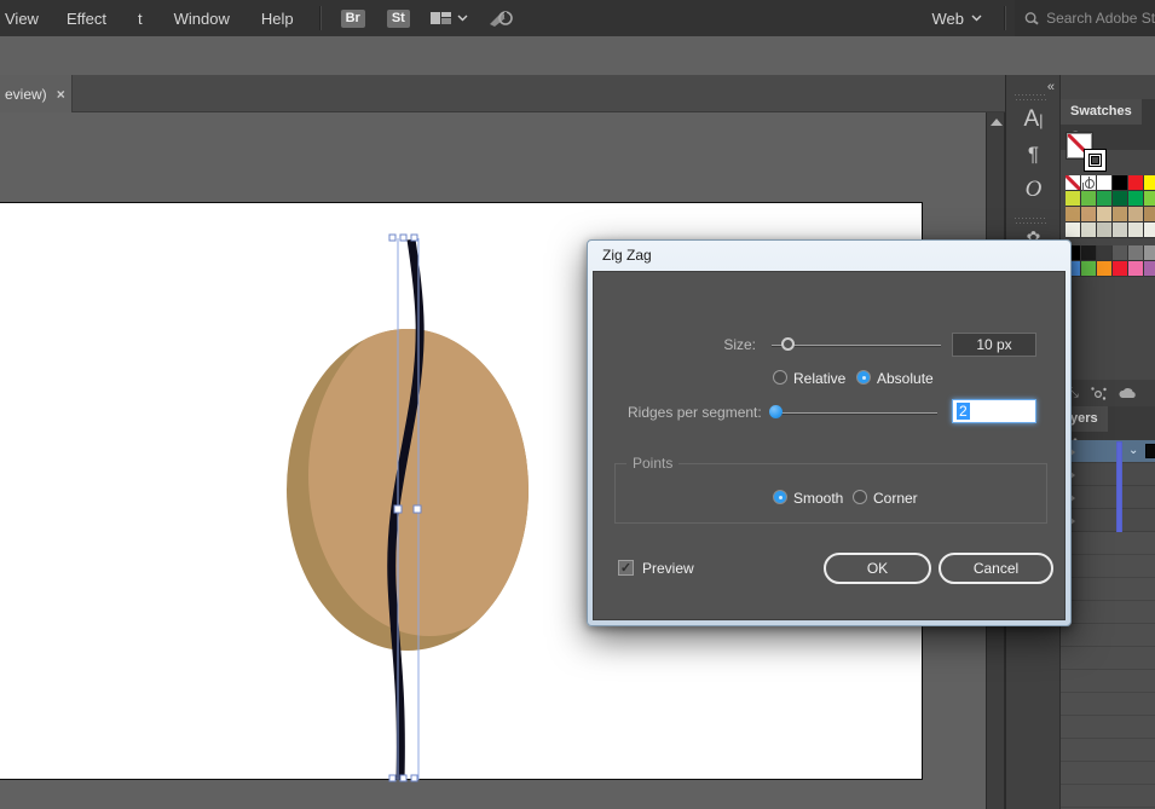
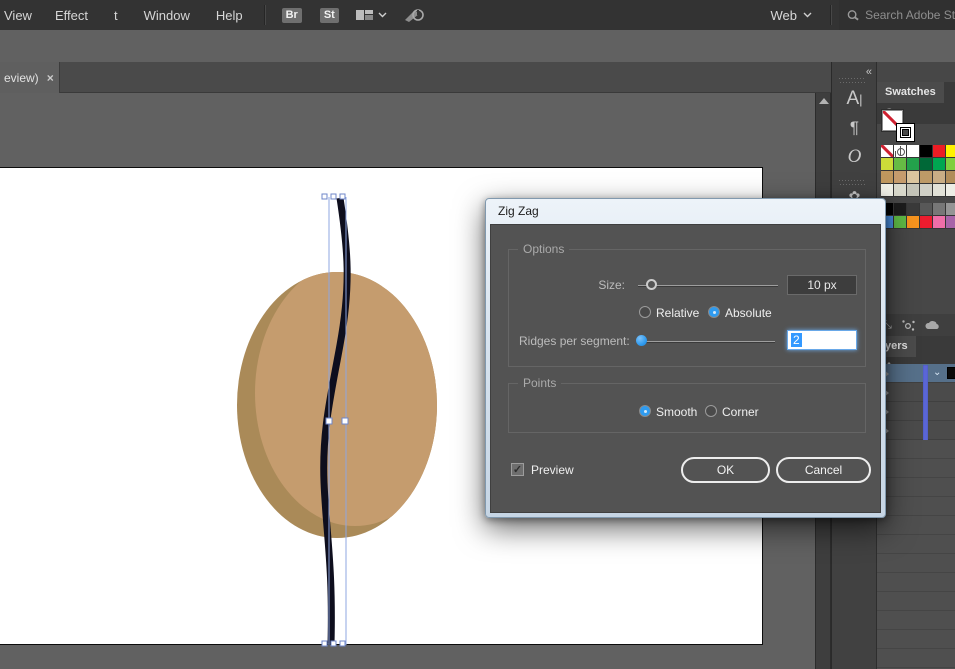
  View
  Effect
  t
  Window
  Help
  Br
  St
  Web
  Search Adobe St
  eview)
  ×
  «
  A|
  ¶
  O
  ✿
  Swatches
  ⤡
  ⌄
  Zig Zag
+ Options
  Size:
  10 px
  Relative
  Absolute
  Ridges per segment:
  2
  Points
  Smooth
  Corner
  ✓
  Preview
  OK
  Cancel
